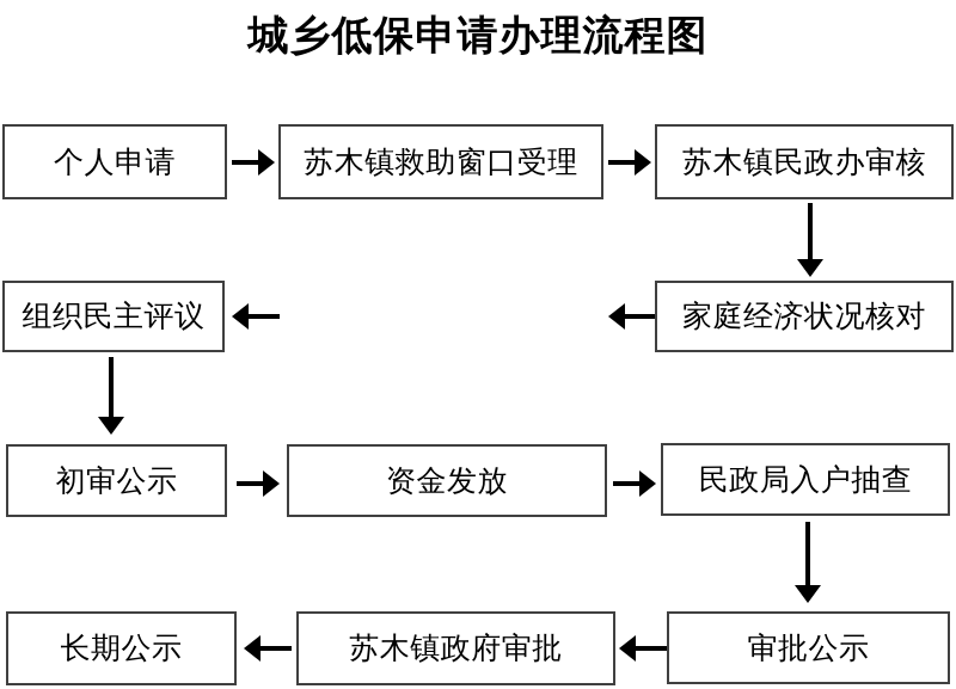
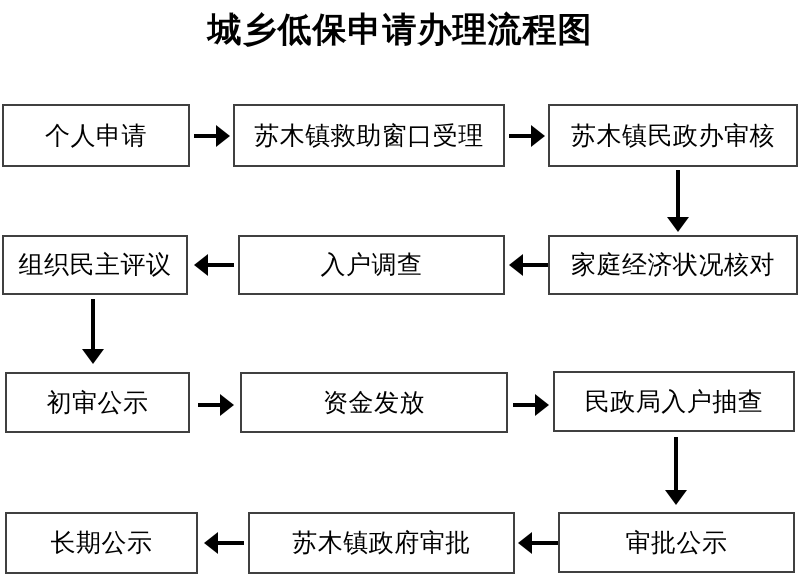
  城乡低保申请办理流程图
  个人申请
  苏木镇救助窗口受理
  苏木镇民政办审核
  组织民主评议
+ 入户调查
  家庭经济状况核对
  初审公示
  资金发放
  民政局入户抽查
  长期公示
  苏木镇政府审批
  审批公示
